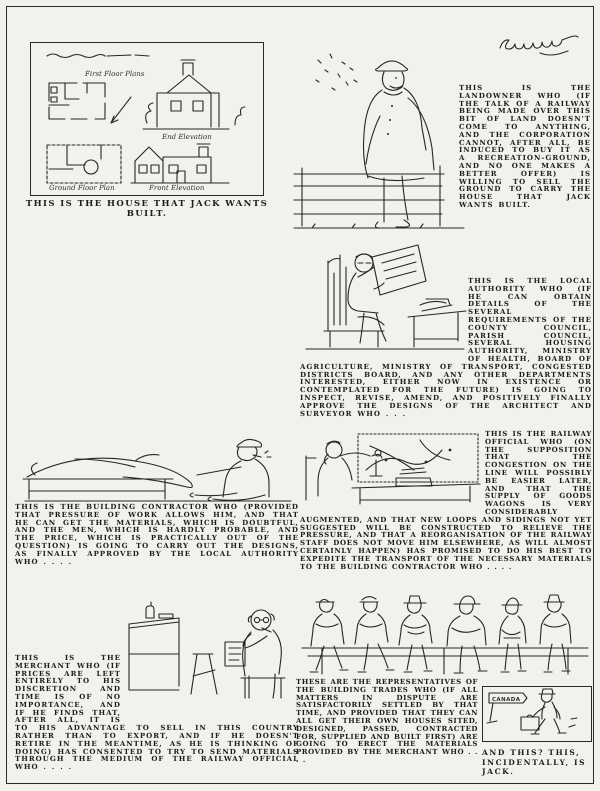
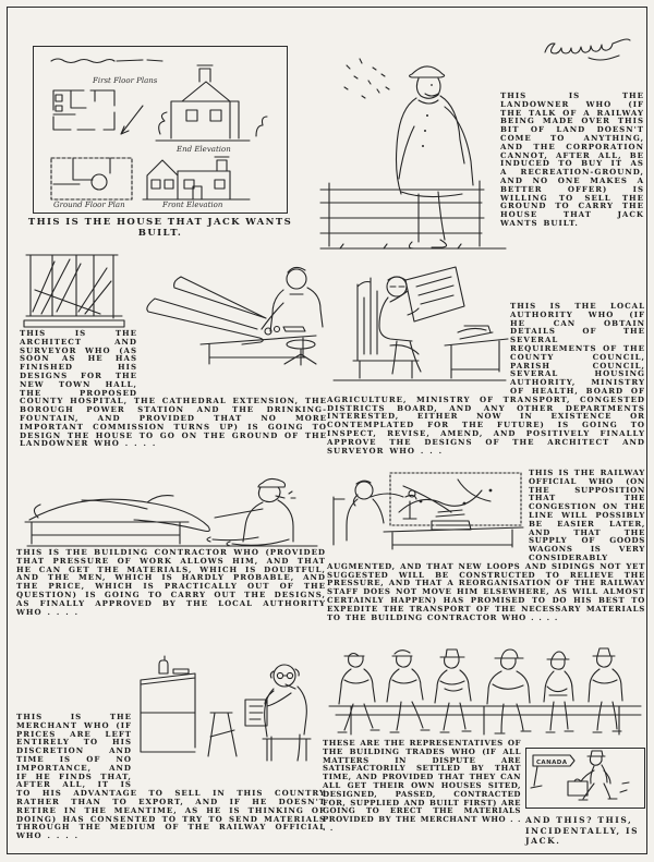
  First Floor Plans
  End Elevation
  Ground Floor Plan
  Front Elevation
  THIS IS THE HOUSE THAT JACK WANTS BUILT.
  THIS IS THE LANDOWNER WHO (IF THE TALK OF A RAILWAY BEING MADE OVER THIS BIT OF LAND DOESN'T COME TO ANYTHING, AND THE CORPORATION CANNOT, AFTER ALL, BE INDUCED TO BUY IT AS A RECREATION-GROUND, AND NO ONE MAKES A BETTER OFFER) IS WILLING TO SELL THE GROUND TO CARRY THE HOUSE THAT JACK WANTS BUILT.
+ THIS IS THE ARCHITECT AND SURVEYOR WHO (AS SOON AS HE HAS FINISHED HIS DESIGNS FOR THE NEW TOWN HALL, THE PROPOSED COUNTY HOSPITAL, THE CATHEDRAL EXTENSION, THE BOROUGH POWER STATION AND THE DRINKING-FOUNTAIN, AND PROVIDED THAT NO MORE IMPORTANT COMMISSION TURNS UP) IS GOING TO DESIGN THE HOUSE TO GO ON THE GROUND OF THE LANDOWNER WHO . . . .
  THIS IS THE LOCAL AUTHORITY WHO (IF HE CAN OBTAIN DETAILS OF THE SEVERAL REQUIREMENTS OF THE COUNTY COUNCIL, PARISH COUNCIL, SEVERAL HOUSING AUTHORITY, MINISTRY OF HEALTH, BOARD OF AGRICULTURE, MINISTRY OF TRANSPORT, CONGESTED DISTRICTS BOARD, AND ANY OTHER DEPARTMENTS INTERESTED, EITHER NOW IN EXISTENCE OR CONTEMPLATED FOR THE FUTURE) IS GOING TO INSPECT, REVISE, AMEND, AND POSITIVELY FINALLY APPROVE THE DESIGNS OF THE ARCHITECT AND SURVEYOR WHO . . .
  THIS IS THE BUILDING CONTRACTOR WHO (PROVIDED THAT PRESSURE OF WORK ALLOWS HIM, AND THAT HE CAN GET THE MATERIALS, WHICH IS DOUBTFUL, AND THE MEN, WHICH IS HARDLY PROBABLE, AND THE PRICE, WHICH IS PRACTICALLY OUT OF THE QUESTION) IS GOING TO CARRY OUT THE DESIGNS, AS FINALLY APPROVED BY THE LOCAL AUTHORITY WHO . . . .
  THIS IS THE RAILWAY OFFICIAL WHO (ON THE SUPPOSITION THAT THE CONGESTION ON THE LINE WILL POSSIBLY BE EASIER LATER, AND THAT THE SUPPLY OF GOODS WAGONS IS VERY CONSIDERABLY AUGMENTED, AND THAT NEW LOOPS AND SIDINGS NOT YET SUGGESTED WILL BE CONSTRUCTED TO RELIEVE THE PRESSURE, AND THAT A REORGANISATION OF THE RAILWAY STAFF DOES NOT MOVE HIM ELSEWHERE, AS WILL ALMOST CERTAINLY HAPPEN) HAS PROMISED TO DO HIS BEST TO EXPEDITE THE TRANSPORT OF THE NECESSARY MATERIALS TO THE BUILDING CONTRACTOR WHO . . . .
  THIS IS THE MERCHANT WHO (IF PRICES ARE LEFT ENTIRELY TO HIS DISCRETION AND TIME IS OF NO IMPORTANCE, AND IF HE FINDS THAT, AFTER ALL, IT IS TO HIS ADVANTAGE TO SELL IN THIS COUNTRY RATHER THAN TO EXPORT, AND IF HE DOESN'T RETIRE IN THE MEANTIME, AS HE IS THINKING OF DOING) HAS CONSENTED TO TRY TO SEND MATERIALS THROUGH THE MEDIUM OF THE RAILWAY OFFICIAL WHO . . . .
  THESE ARE THE REPRESENTATIVES OF THE BUILDING TRADES WHO (IF ALL MATTERS IN DISPUTE ARE SATISFACTORILY SETTLED BY THAT TIME, AND PROVIDED THAT THEY CAN ALL GET THEIR OWN HOUSES SITED, DESIGNED, PASSED, CONTRACTED FOR, SUPPLIED AND BUILT FIRST) ARE GOING TO ERECT THE MATERIALS PROVIDED BY THE MERCHANT WHO . . . .
  AND THIS? THIS, INCIDENTALLY, IS JACK.
